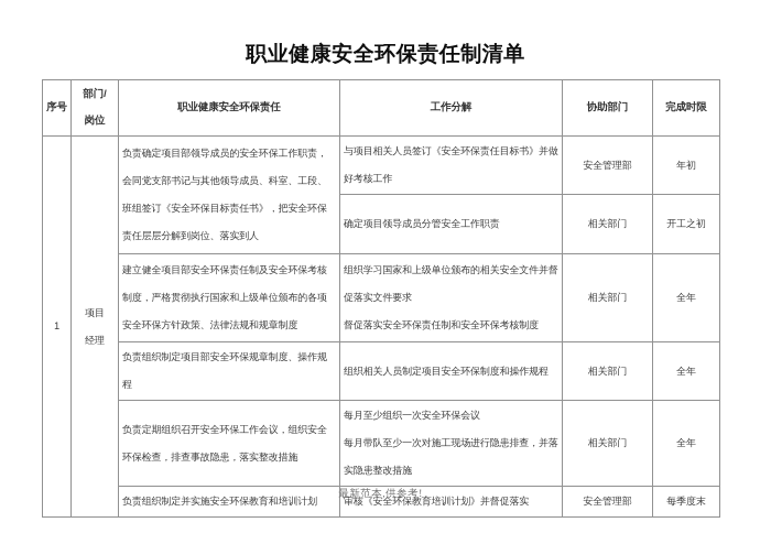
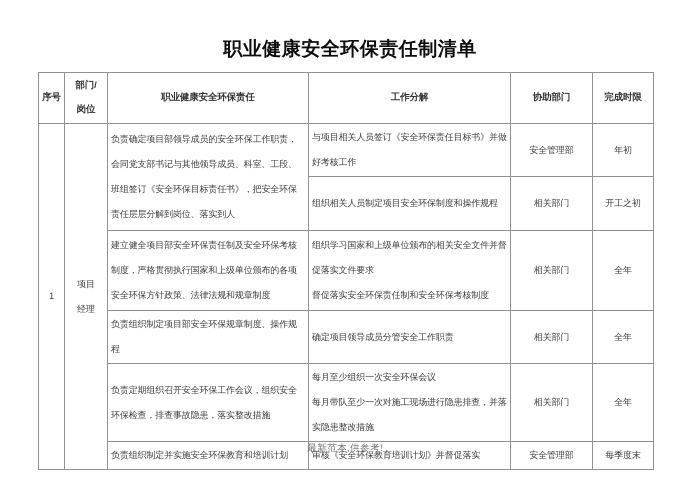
  职业健康安全环保责任制清单
  序号	部门/ 岗位	职业健康安全环保责任	工作分解	协助部门	完成时限
  1	项目 经理	负责确定项目部领导成员的安全环保工作职责，会同党支部书记与其他领导成员、科室、工段、班组签订《安全环保目标责任书》，把安全环保责任层层分解到岗位、落实到人	与项目相关人员签订《安全环保责任目标书》并做好考核工作	安全管理部	年初
- 确定项目领导成员分管安全工作职责	相关部门	开工之初
+ 组织相关人员制定项目安全环保制度和操作规程	相关部门	开工之初
  建立健全项目部安全环保责任制及安全环保考核制度，严格贯彻执行国家和上级单位颁布的各项安全环保方针政策、法律法规和规章制度	组织学习国家和上级单位颁布的相关安全文件并督促落实文件要求 督促落实安全环保责任制和安全环保考核制度	相关部门	全年
- 负责组织制定项目部安全环保规章制度、操作规程	组织相关人员制定项目安全环保制度和操作规程	相关部门	全年
+ 负责组织制定项目部安全环保规章制度、操作规程	确定项目领导成员分管安全工作职责	相关部门	全年
  负责定期组织召开安全环保工作会议，组织安全环保检查，排查事故隐患，落实整改措施	每月至少组织一次安全环保会议 每月带队至少一次对施工现场进行隐患排查，并落实隐患整改措施	相关部门	全年
  负责组织制定并实施安全环保教育和培训计划	审核《安全环保教育培训计划》并督促落实	安全管理部	每季度末
  最新范本,供参考!
